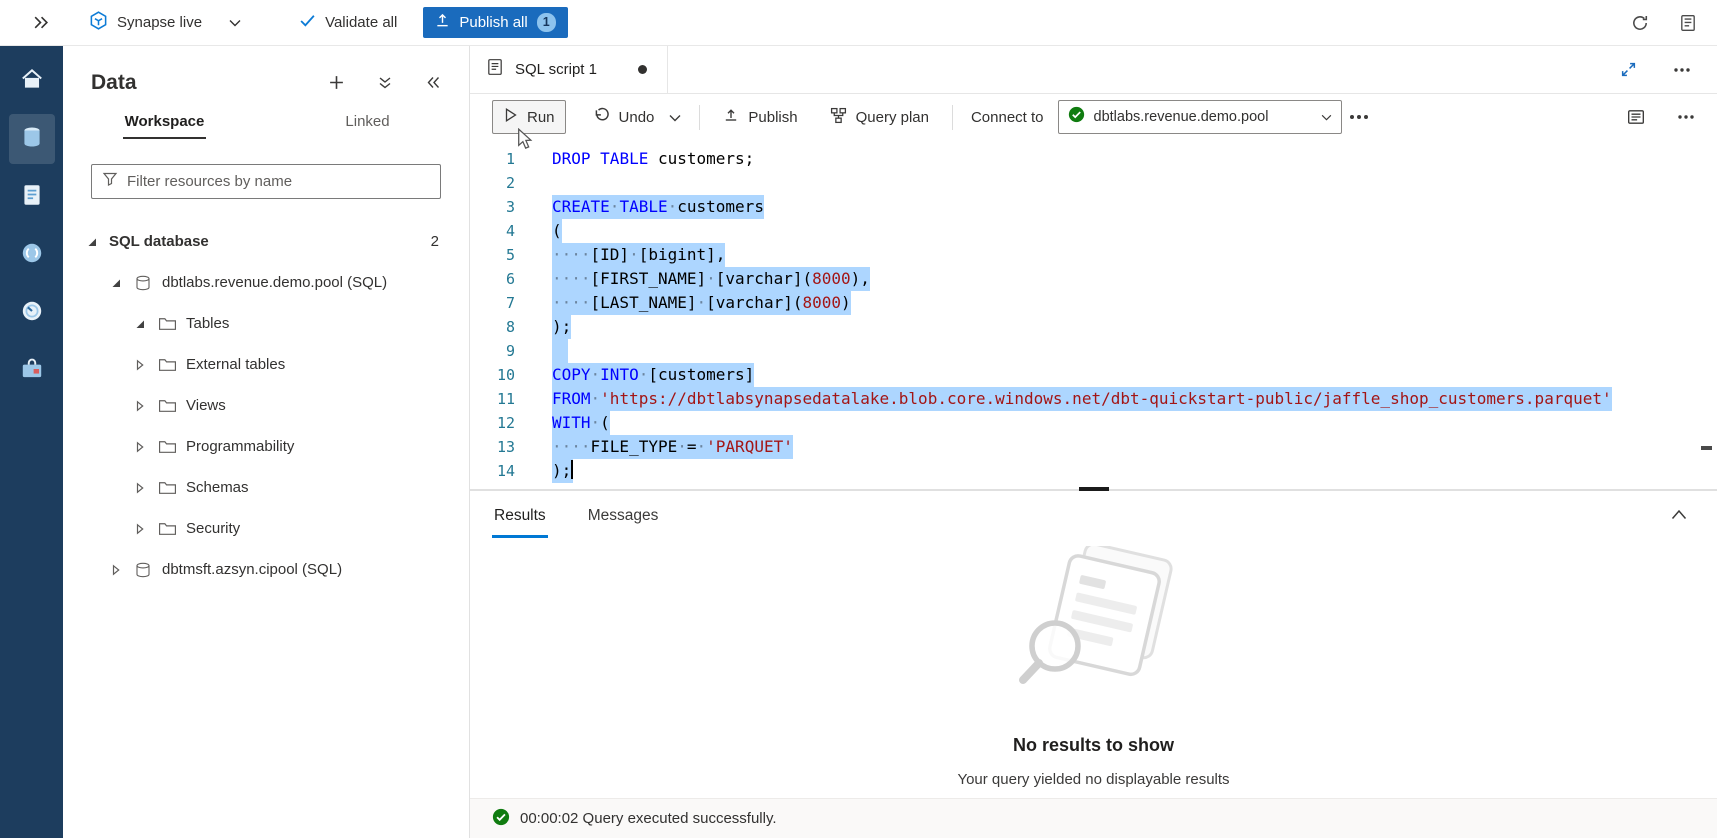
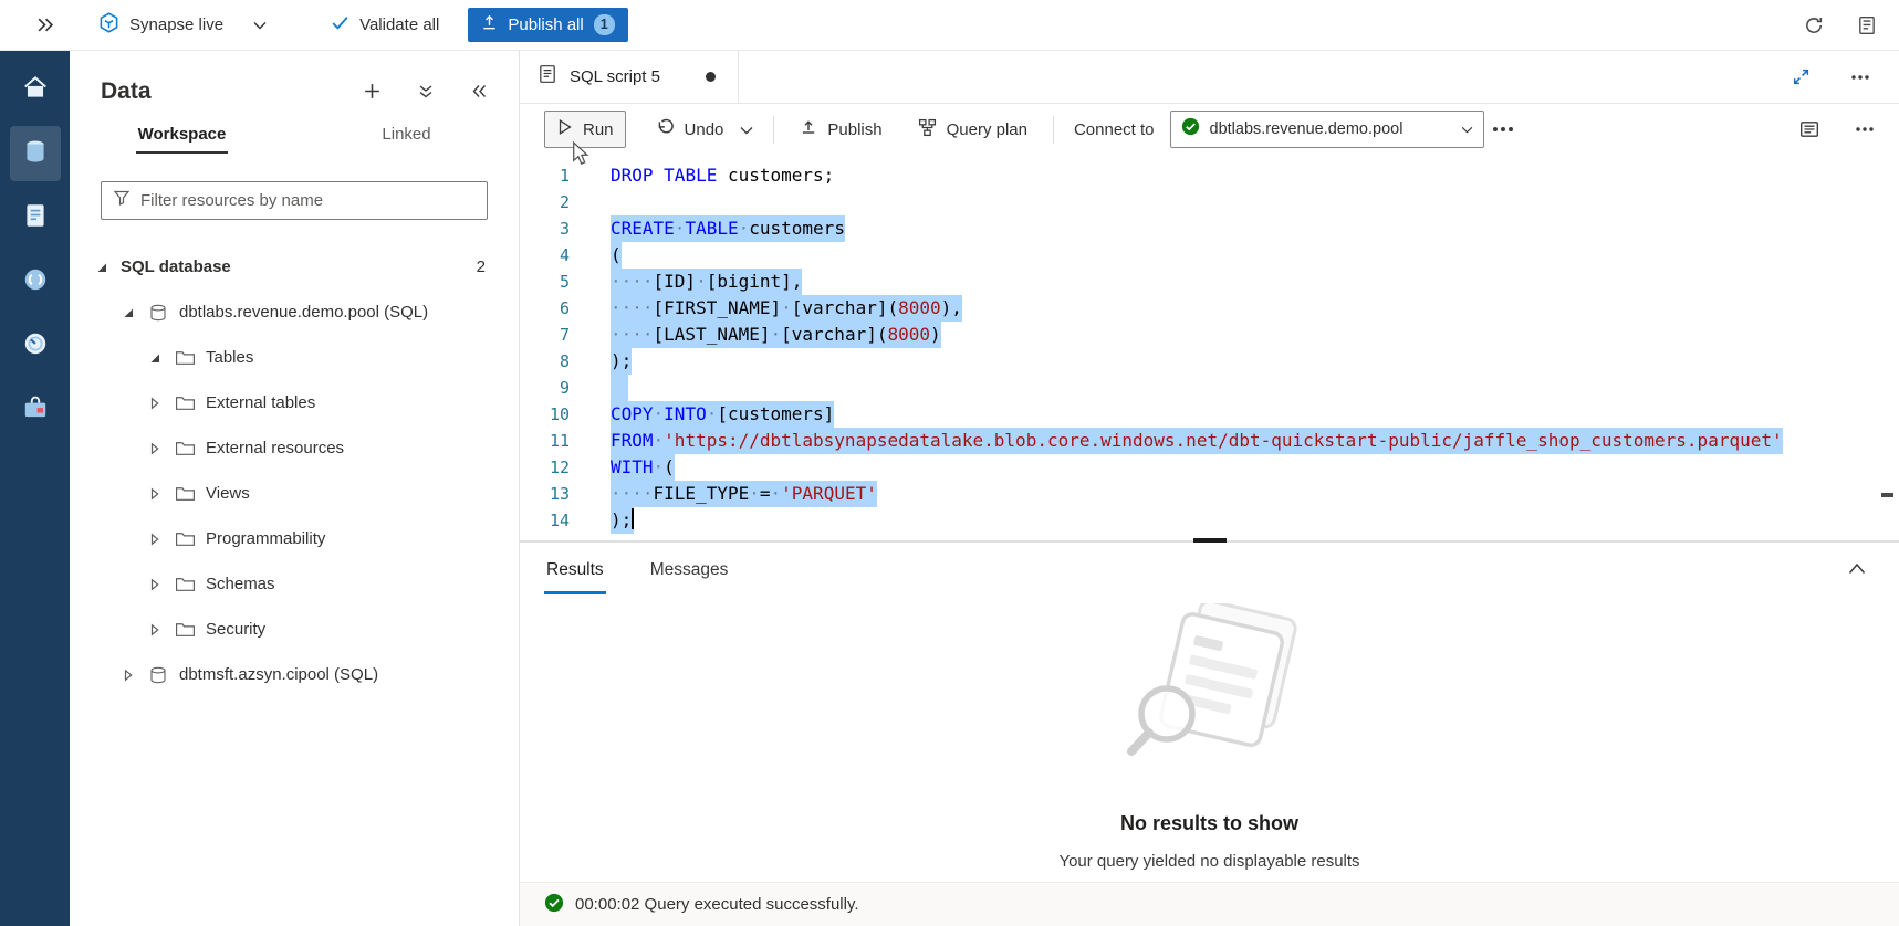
  Synapse live
  Validate all
  Publish all
  1
  Data
  Workspace
  Linked
  Filter resources by name
  SQL database
  2
  dbtlabs.revenue.demo.pool (SQL)
  Tables
  External tables
+ External resources
  Views
  Programmability
  Schemas
  Security
  dbtmsft.azsyn.cipool (SQL)
- SQL script 1
+ SQL script 5
  Run
  Undo
  Publish
  Query plan
  Connect to
  dbtlabs.revenue.demo.pool
  1
  DROP TABLE customers;
  2
  3
  CREATE·TABLE·customers
  4
  (
  5
  ····[ID]·[bigint],
  6
  ····[FIRST_NAME]·[varchar](8000),
  7
  ····[LAST_NAME]·[varchar](8000)
  8
  );
  9
  10
  COPY·INTO·[customers]
  11
  FROM·'https://dbtlabsynapsedatalake.blob.core.windows.net/dbt-quickstart-public/jaffle_shop_customers.parquet'
  12
  WITH·(
  13
  ····FILE_TYPE·=·'PARQUET'
  14
  );
  Results
  Messages
  No results to show
  Your query yielded no displayable results
  00:00:02 Query executed successfully.
